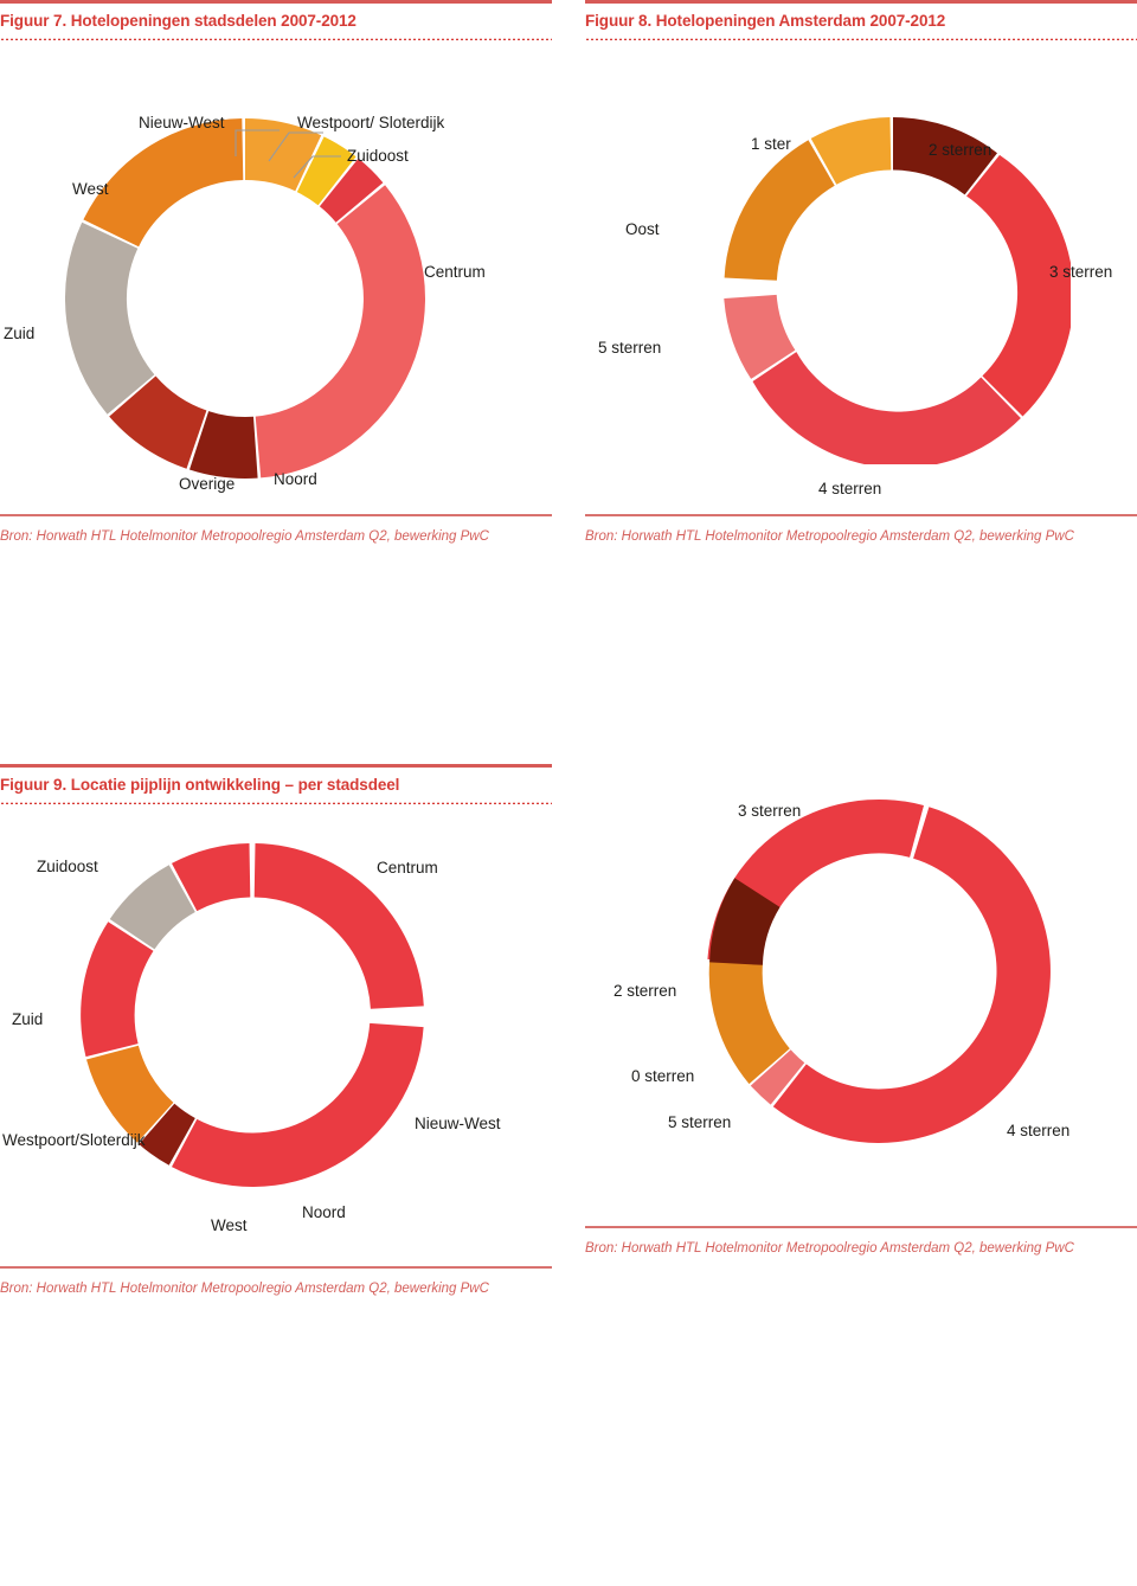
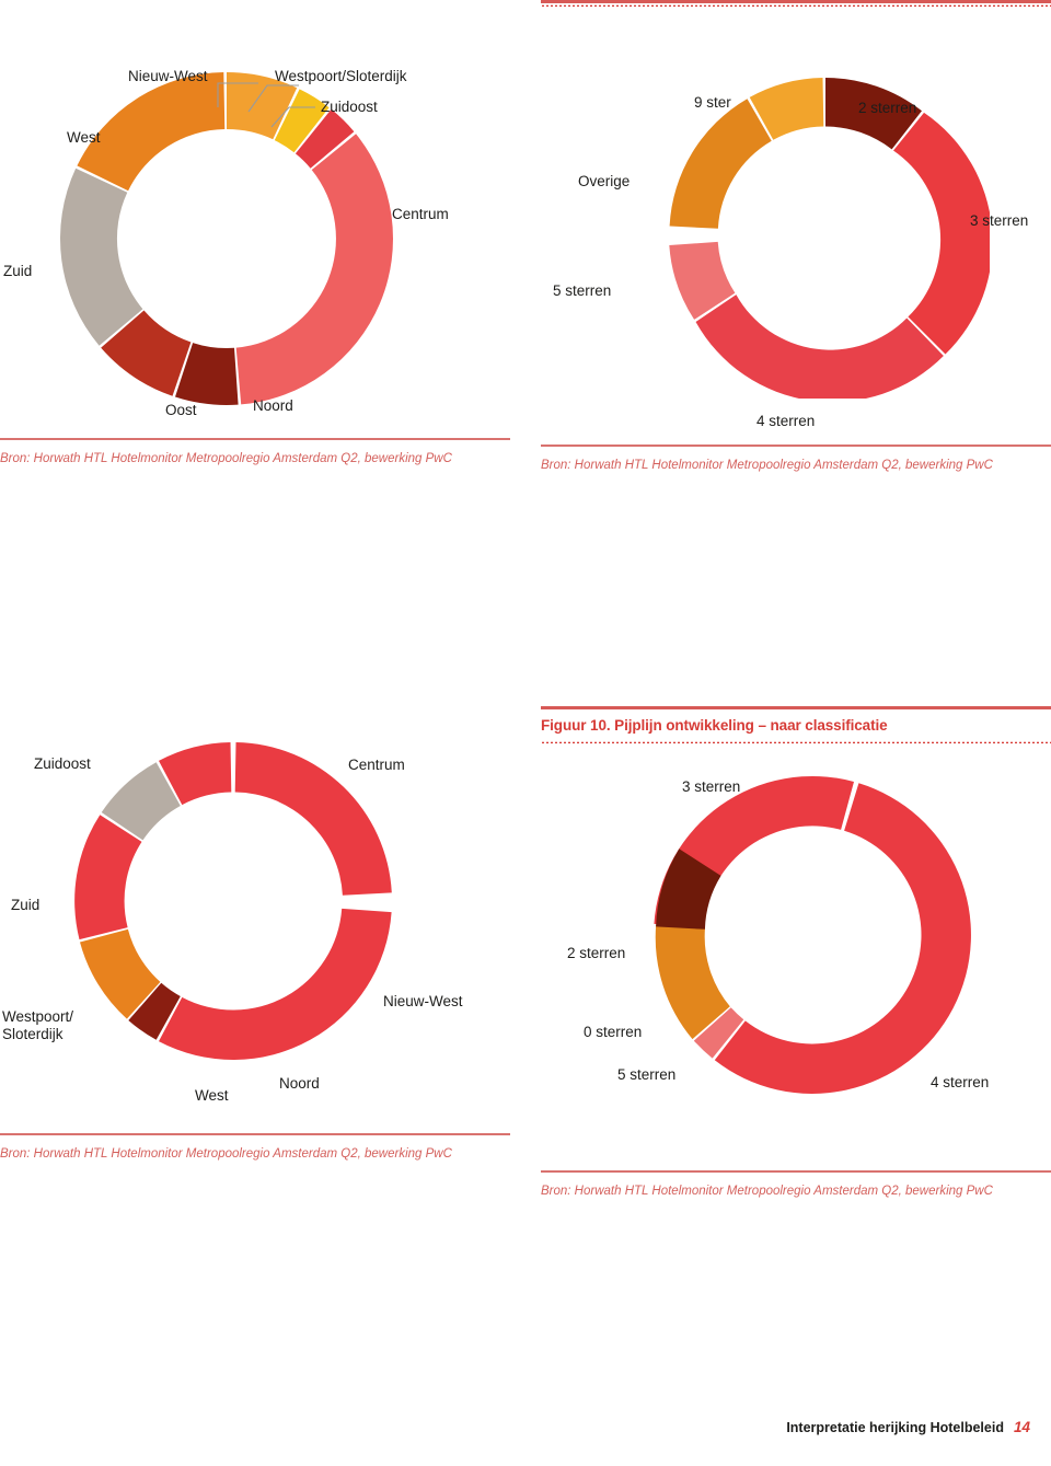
- Figuur 7. Hotelopeningen stadsdelen 2007-2012
  Nieuw-West
- Westpoort/ Sloterdijk
+ Westpoort/Sloterdijk
  Zuidoost
  Centrum
  Noord
- Overige
+ Oost
  Zuid
  West
  Bron: Horwath HTL Hotelmonitor Metropoolregio Amsterdam Q2, bewerking PwC
- Figuur 8. Hotelopeningen Amsterdam 2007-2012
- 1 ster
+ 9 ster
  2 sterren
- Oost
+ Overige
  3 sterren
  5 sterren
  4 sterren
  Bron: Horwath HTL Hotelmonitor Metropoolregio Amsterdam Q2, bewerking PwC
- Figuur 9. Locatie pijplijn ontwikkeling – per stadsdeel
  Zuidoost
  Centrum
  Zuid
- Westpoort/Sloterdijk
+ Westpoort/ Sloterdijk
  Nieuw-West
  West
  Noord
  Bron: Horwath HTL Hotelmonitor Metropoolregio Amsterdam Q2, bewerking PwC
+ Figuur 10. Pijplijn ontwikkeling – naar classificatie
  3 sterren
  2 sterren
  0 sterren
  5 sterren
  4 sterren
  Bron: Horwath HTL Hotelmonitor Metropoolregio Amsterdam Q2, bewerking PwC
+ Interpretatie herijking Hotelbeleid 14
